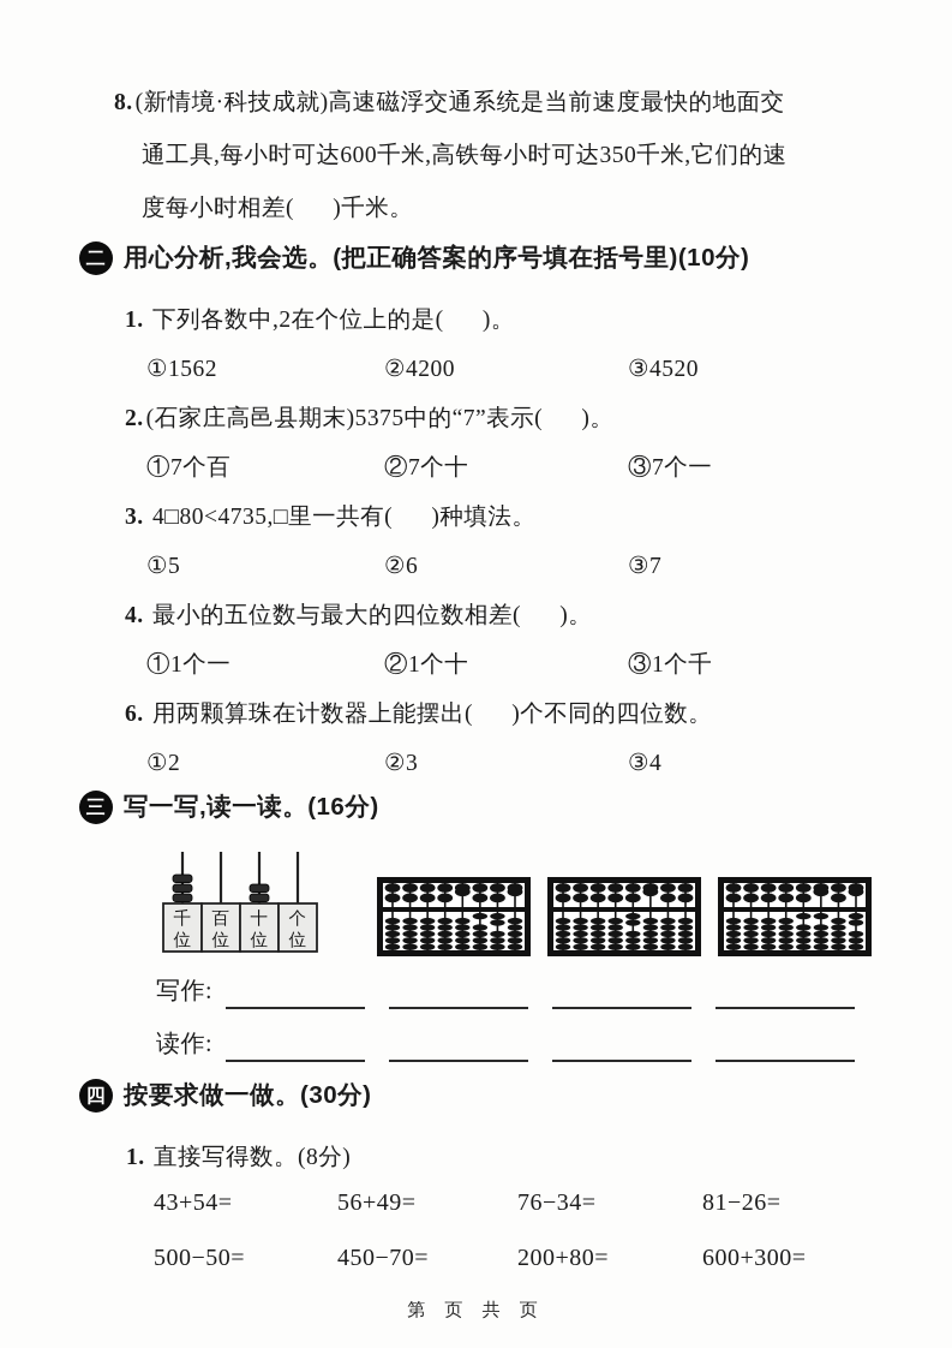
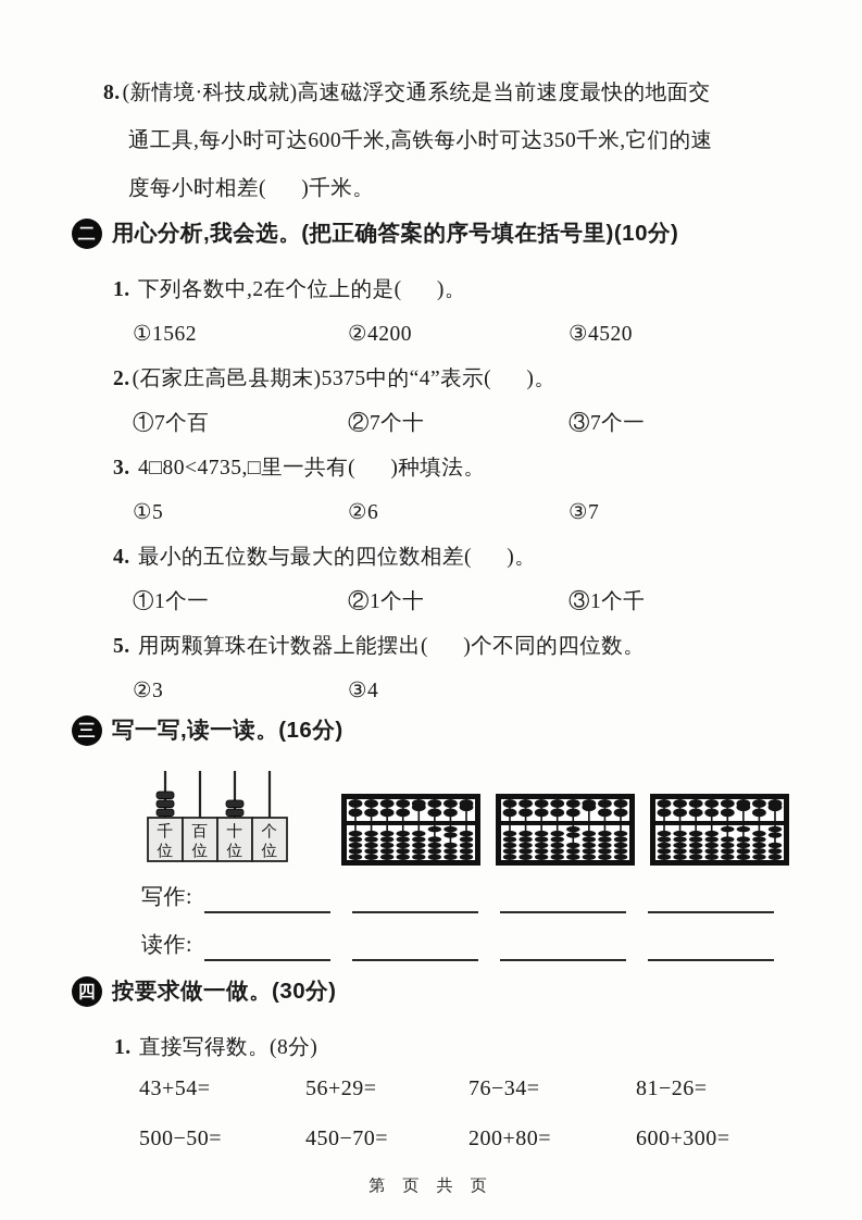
  8.(新情境·科技成就)高速磁浮交通系统是当前速度最快的地面交
  通工具,每小时可达600千米,高铁每小时可达350千米,它们的速
  度每小时相差( )千米。
  二
  用心分析,我会选。(把正确答案的序号填在括号里)(10分)
  1. 下列各数中,2在个位上的是( )。
  ①1562
  ②4200
  ③4520
- 2.(石家庄高邑县期末)5375中的“7”表示( )。
+ 2.(石家庄高邑县期末)5375中的“4”表示( )。
  ①7个百
  ②7个十
  ③7个一
  3. 4□80<4735,□里一共有( )种填法。
  ①5
  ②6
  ③7
  4. 最小的五位数与最大的四位数相差( )。
  ①1个一
  ②1个十
  ③1个千
- 6. 用两颗算珠在计数器上能摆出( )个不同的四位数。
+ 5. 用两颗算珠在计数器上能摆出( )个不同的四位数。
- ①2
  ②3
  ③4
  三
  写一写,读一读。(16分)
  千
  位
  百
  位
  十
  位
  个
  位
  写作:
  读作:
  四
  按要求做一做。(30分)
  1. 直接写得数。(8分)
  43+54=
- 56+49=
+ 56+29=
  76−34=
  81−26=
  500−50=
  450−70=
  200+80=
  600+300=
  第 页 共 页
